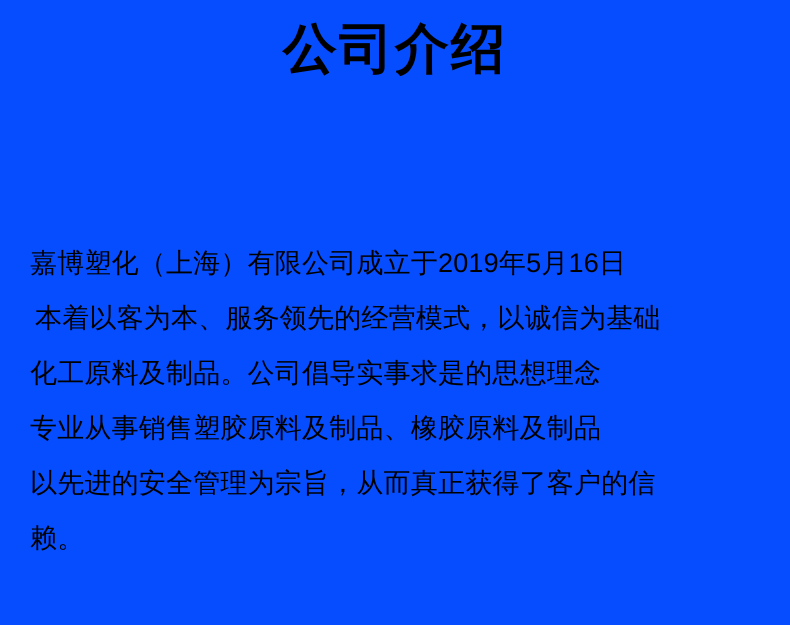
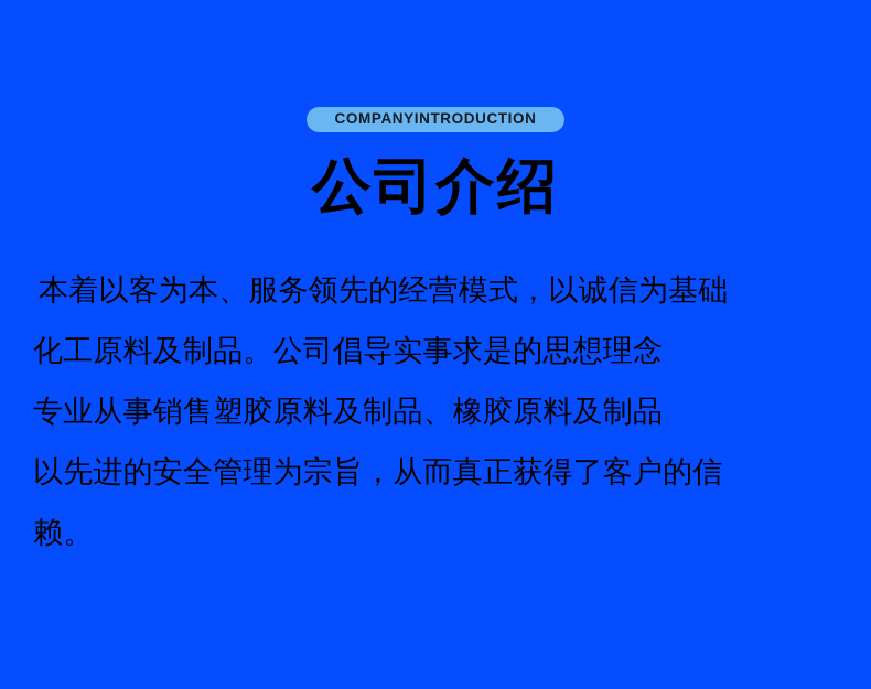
+ COMPANYINTRODUCTION
  公司介绍
- 嘉博塑化（上海）有限公司成立于2019年5月16日
  本着以客为本、服务领先的经营模式，以诚信为基础
  化工原料及制品。公司倡导实事求是的思想理念
  专业从事销售塑胶原料及制品、橡胶原料及制品
  以先进的安全管理为宗旨，从而真正获得了客户的信
  赖。
